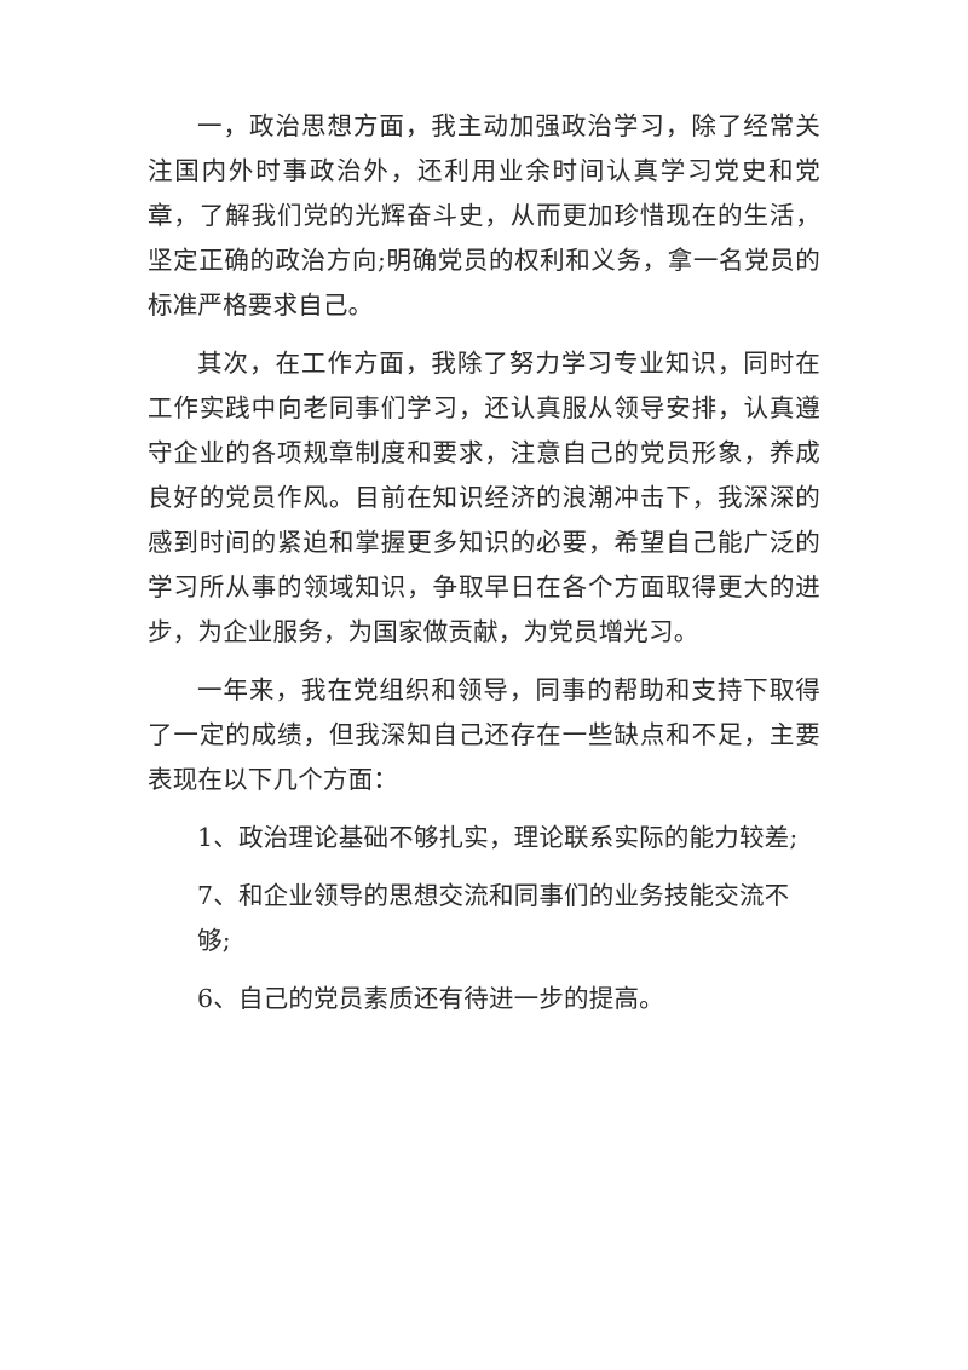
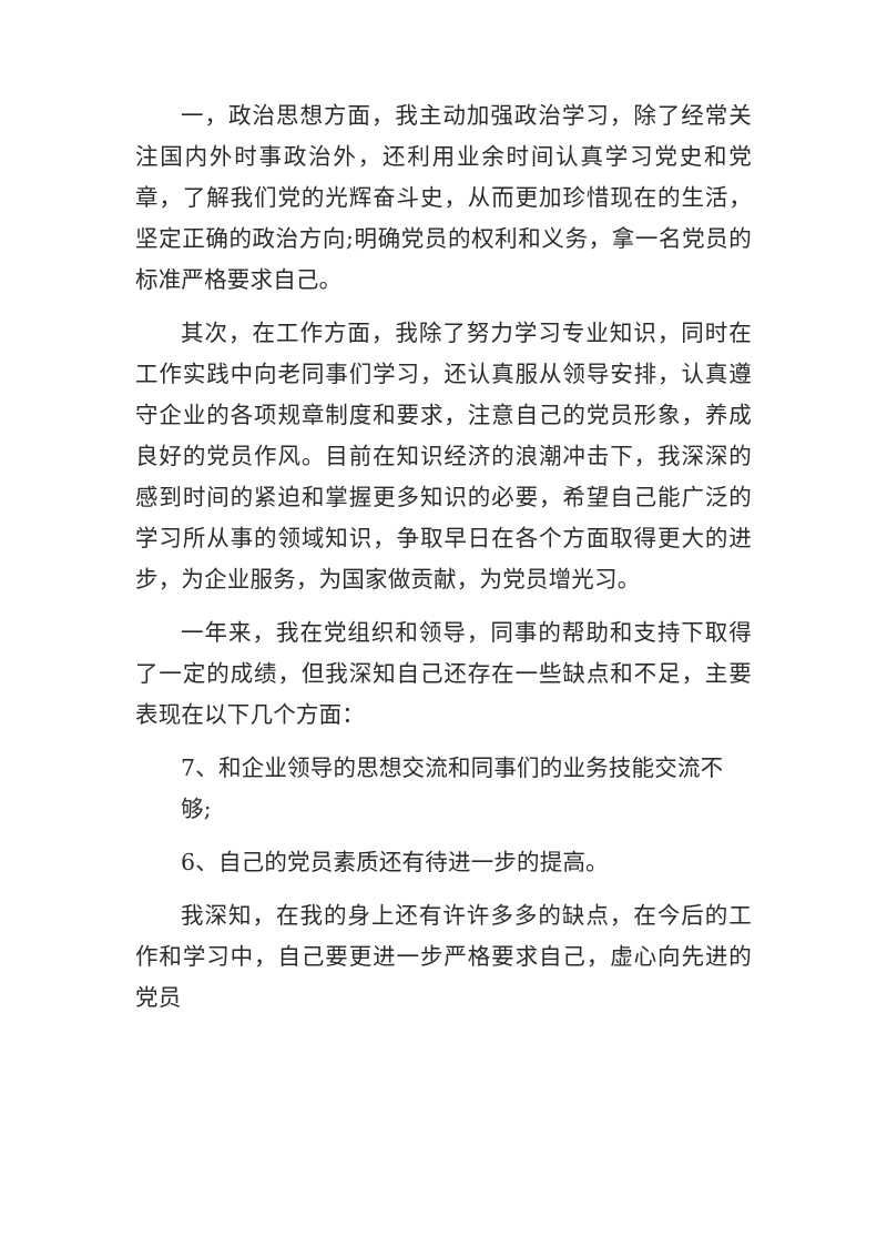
  一，政治思想方面，我主动加强政治学习，除了经常关注国内外时事政治外，还利用业余时间认真学习党史和党章，了解我们党的光辉奋斗史，从而更加珍惜现在的生活，坚定正确的政治方向;明确党员的权利和义务，拿一名党员的标准严格要求自己。
  其次，在工作方面，我除了努力学习专业知识，同时在工作实践中向老同事们学习，还认真服从领导安排，认真遵守企业的各项规章制度和要求，注意自己的党员形象，养成良好的党员作风。目前在知识经济的浪潮冲击下，我深深的感到时间的紧迫和掌握更多知识的必要，希望自己能广泛的学习所从事的领域知识，争取早日在各个方面取得更大的进步，为企业服务，为国家做贡献，为党员增光习。
  一年来，我在党组织和领导，同事的帮助和支持下取得了一定的成绩，但我深知自己还存在一些缺点和不足，主要表现在以下几个方面：
- 1、政治理论基础不够扎实，理论联系实际的能力较差;
  7、和企业领导的思想交流和同事们的业务技能交流不够;
  6、自己的党员素质还有待进一步的提高。
+ 我深知，在我的身上还有许许多多的缺点，在今后的工作和学习中，自己要更进一步严格要求自己，虚心向先进的党员
